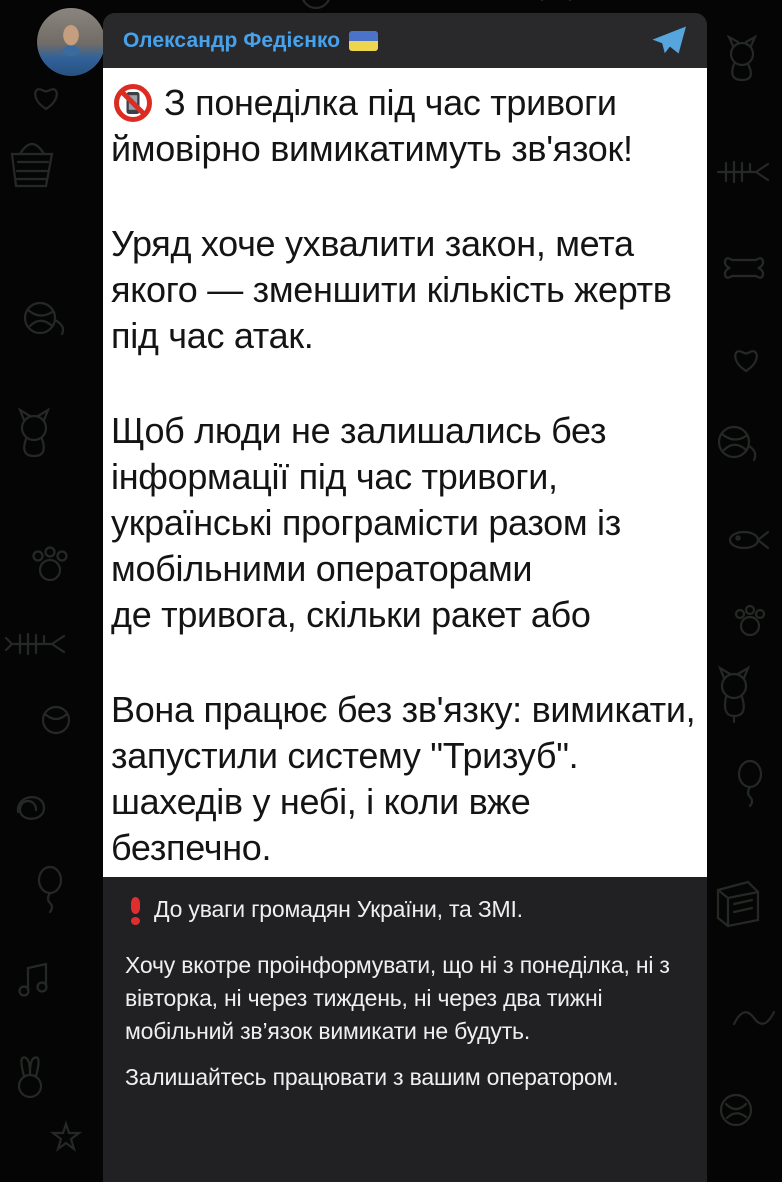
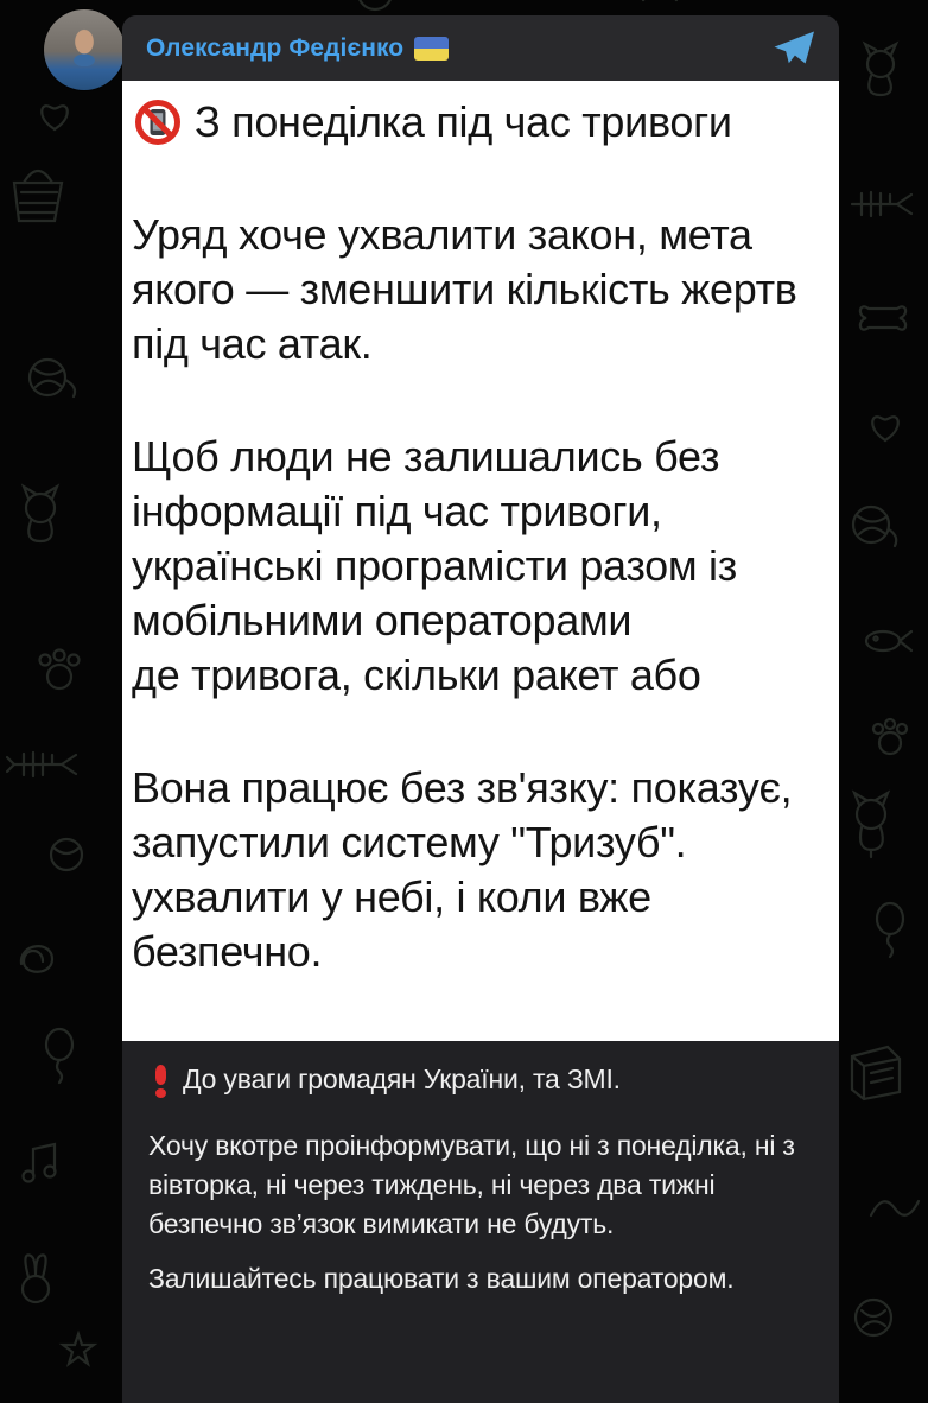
  Олександр Федієнко
  З понеділка під час тривоги
- ймовірно вимикатимуть зв'язок!
  Уряд хоче ухвалити закон, мета
  якого — зменшити кількість жертв
  під час атак.
  Щоб люди не залишались без
  інформації під час тривоги,
  українські програмісти разом із
  мобільними операторами
  де тривога, скільки ракет або
- Вона працює без зв'язку: вимикати,
+ Вона працює без зв'язку: показує,
  запустили систему "Тризуб".
- шахедів у небі, і коли вже
+ ухвалити у небі, і коли вже
  безпечно.
  До уваги громадян України, та ЗМІ.
  Хочу вкотре проінформувати, що ні з понеділка, ні з
  вівторка, ні через тиждень, ні через два тижні
- мобільний зв’язок вимикати не будуть.
+ безпечно зв’язок вимикати не будуть.
  Залишайтесь працювати з вашим оператором.
